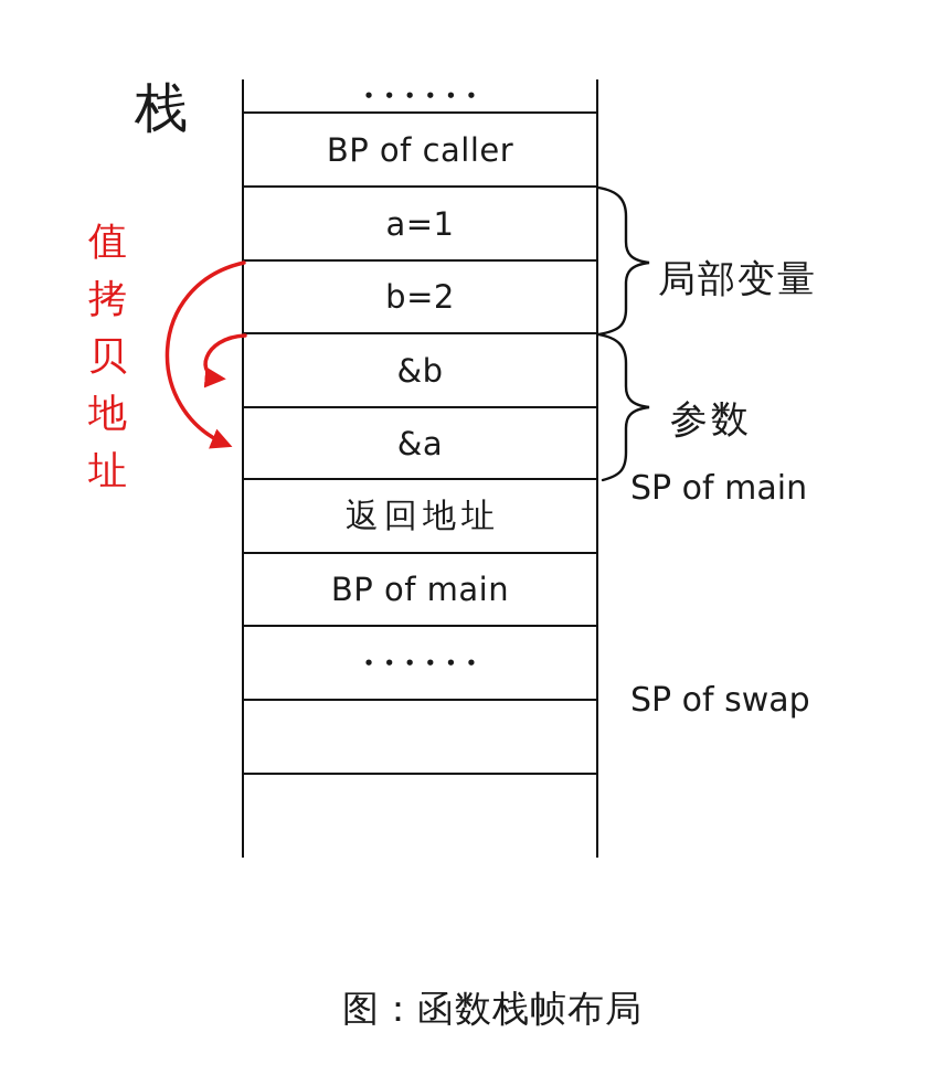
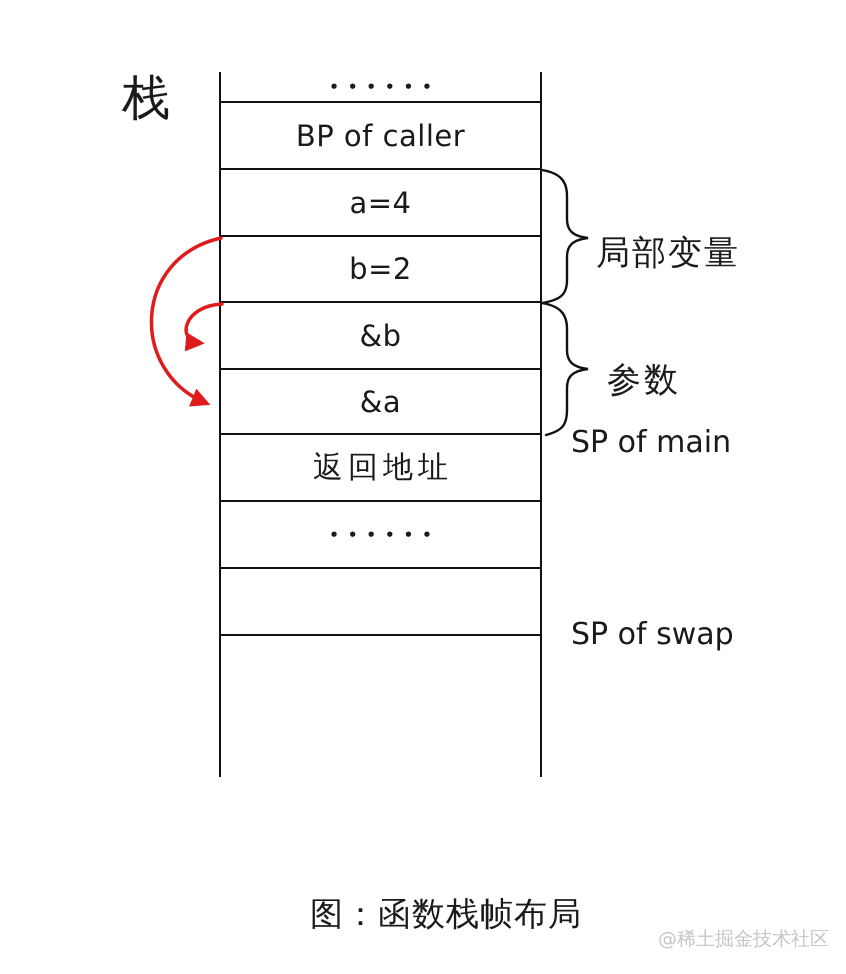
  栈
- 值
- 拷
- 贝
- 地
- 址
  ••••••
  BP of caller
- a=1
+ a=4
  b=2
  &b
  &a
  返回地址
- BP of main
  ••••••
  局部变量
  参数
  SP of main
  SP of swap
  图：函数栈帧布局
+ @稀土掘金技术社区
